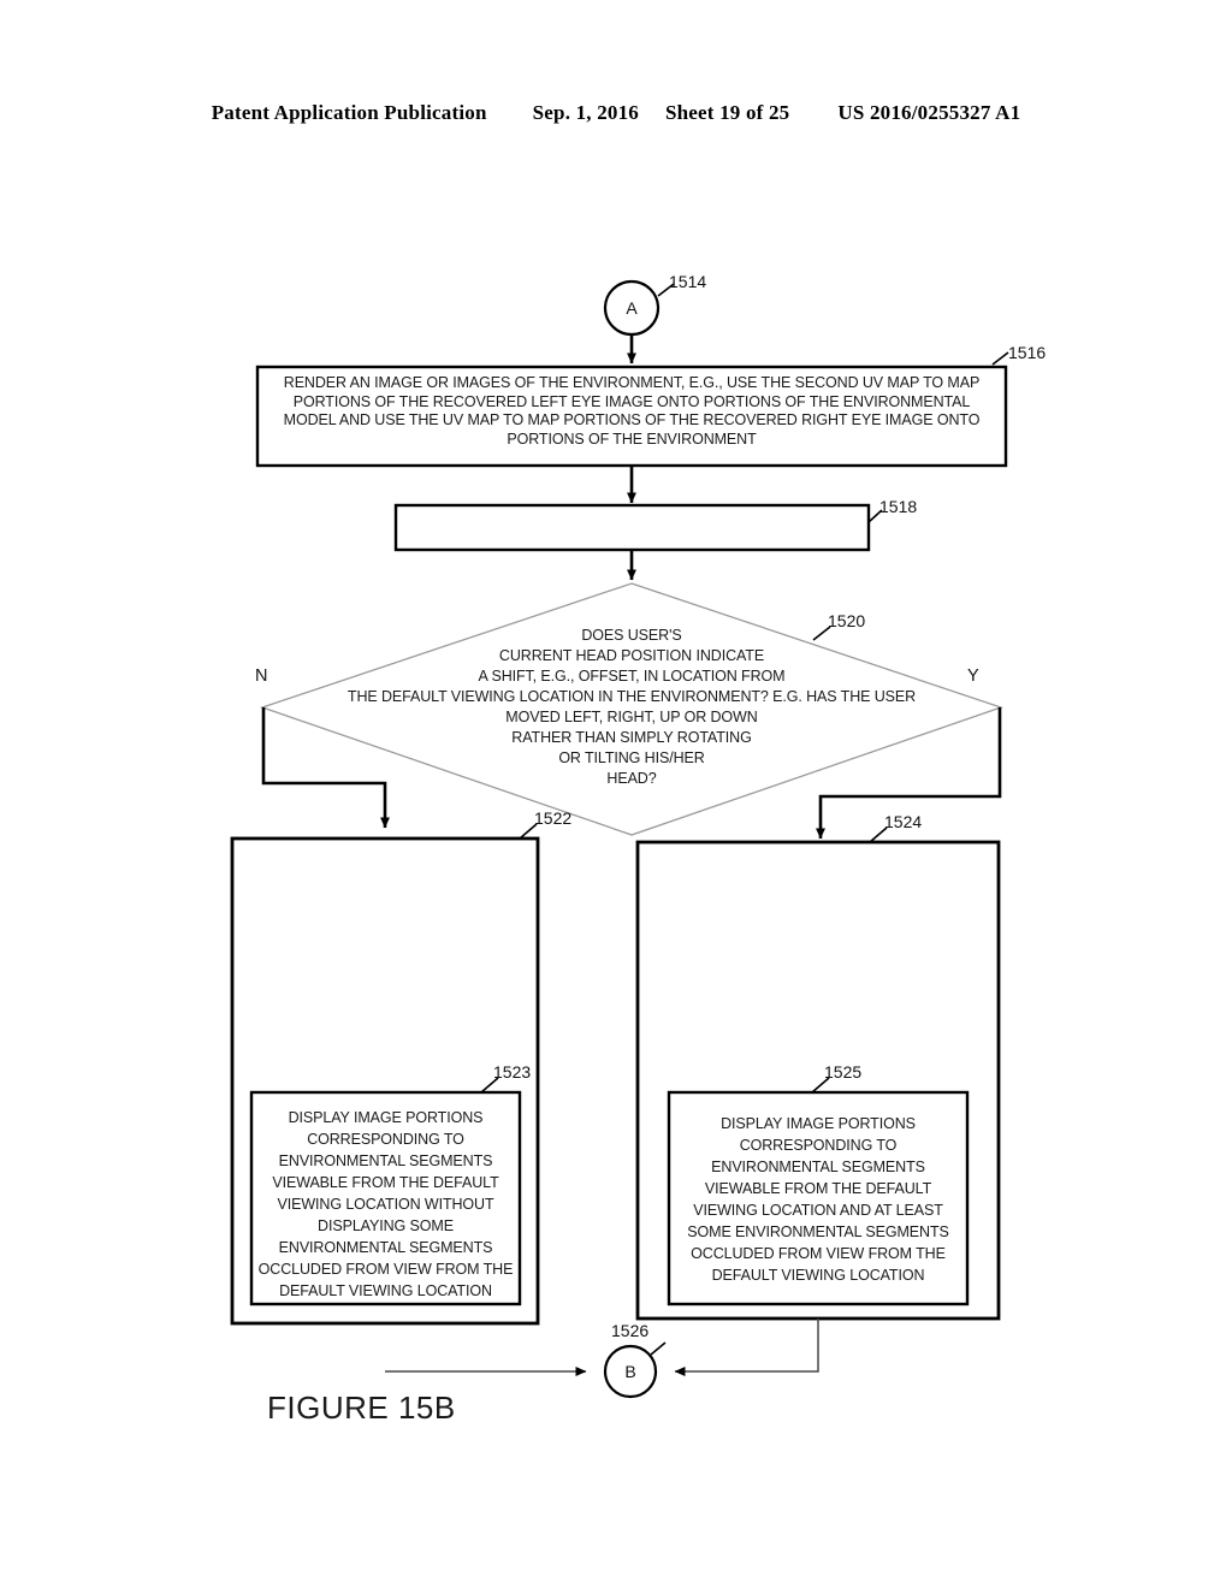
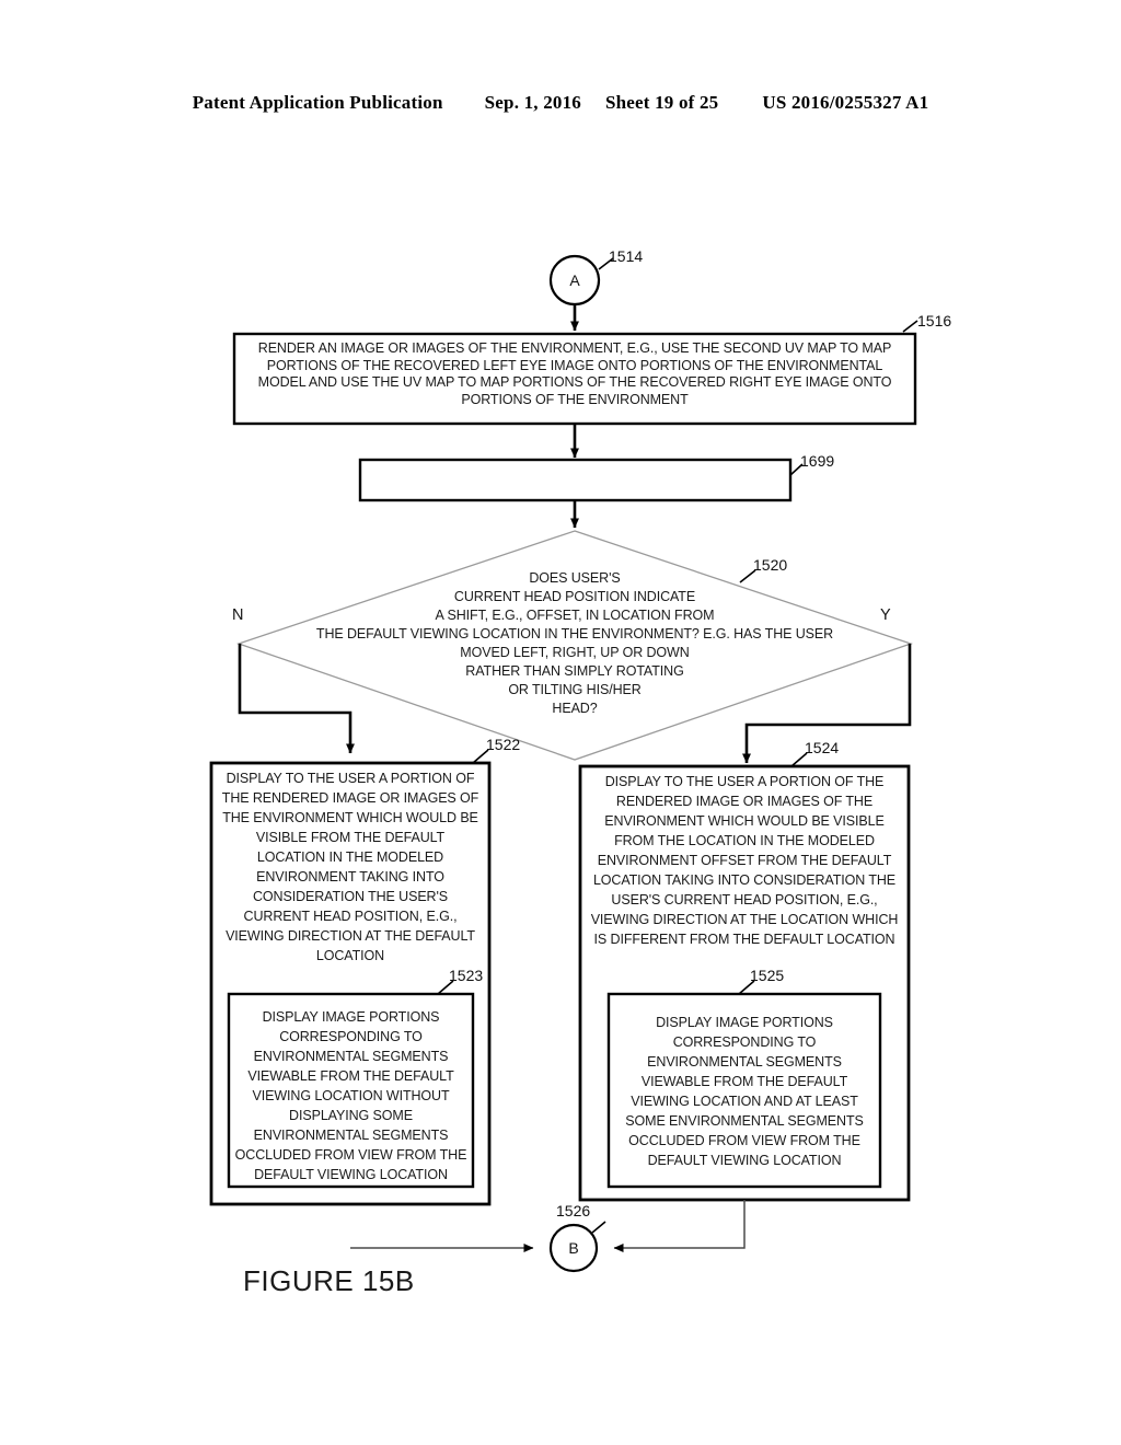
  Patent Application Publication Sep. 1, 2016 Sheet 19 of 25 US 2016/0255327 A1
  A
  1514
  RENDER AN IMAGE OR IMAGES OF THE ENVIRONMENT, E.G., USE THE SECOND UV MAP TO MAP PORTIONS OF THE RECOVERED LEFT EYE IMAGE ONTO PORTIONS OF THE ENVIRONMENTAL MODEL AND USE THE UV MAP TO MAP PORTIONS OF THE RECOVERED RIGHT EYE IMAGE ONTO PORTIONS OF THE ENVIRONMENT
  1516
- 1518
+ 1699
  DOES USER'S
  CURRENT HEAD POSITION INDICATE
  A SHIFT, E.G., OFFSET, IN LOCATION FROM
  THE DEFAULT VIEWING LOCATION IN THE ENVIRONMENT? E.G. HAS THE USER
  MOVED LEFT, RIGHT, UP OR DOWN
  RATHER THAN SIMPLY ROTATING
  OR TILTING HIS/HER
  HEAD?
  1520
  N
  Y
+ DISPLAY TO THE USER A PORTION OF THE RENDERED IMAGE OR IMAGES OF THE ENVIRONMENT WHICH WOULD BE VISIBLE FROM THE DEFAULT LOCATION IN THE MODELED ENVIRONMENT TAKING INTO CONSIDERATION THE USER'S CURRENT HEAD POSITION, E.G., VIEWING DIRECTION AT THE DEFAULT LOCATION
  1522
  DISPLAY IMAGE PORTIONS CORRESPONDING TO ENVIRONMENTAL SEGMENTS VIEWABLE FROM THE DEFAULT VIEWING LOCATION WITHOUT DISPLAYING SOME ENVIRONMENTAL SEGMENTS OCCLUDED FROM VIEW FROM THE DEFAULT VIEWING LOCATION
  1523
+ DISPLAY TO THE USER A PORTION OF THE RENDERED IMAGE OR IMAGES OF THE ENVIRONMENT WHICH WOULD BE VISIBLE FROM THE LOCATION IN THE MODELED ENVIRONMENT OFFSET FROM THE DEFAULT LOCATION TAKING INTO CONSIDERATION THE USER'S CURRENT HEAD POSITION, E.G., VIEWING DIRECTION AT THE LOCATION WHICH IS DIFFERENT FROM THE DEFAULT LOCATION
  1524
  DISPLAY IMAGE PORTIONS CORRESPONDING TO ENVIRONMENTAL SEGMENTS VIEWABLE FROM THE DEFAULT VIEWING LOCATION AND AT LEAST SOME ENVIRONMENTAL SEGMENTS OCCLUDED FROM VIEW FROM THE DEFAULT VIEWING LOCATION
  1525
  B
  1526
  FIGURE 15B
